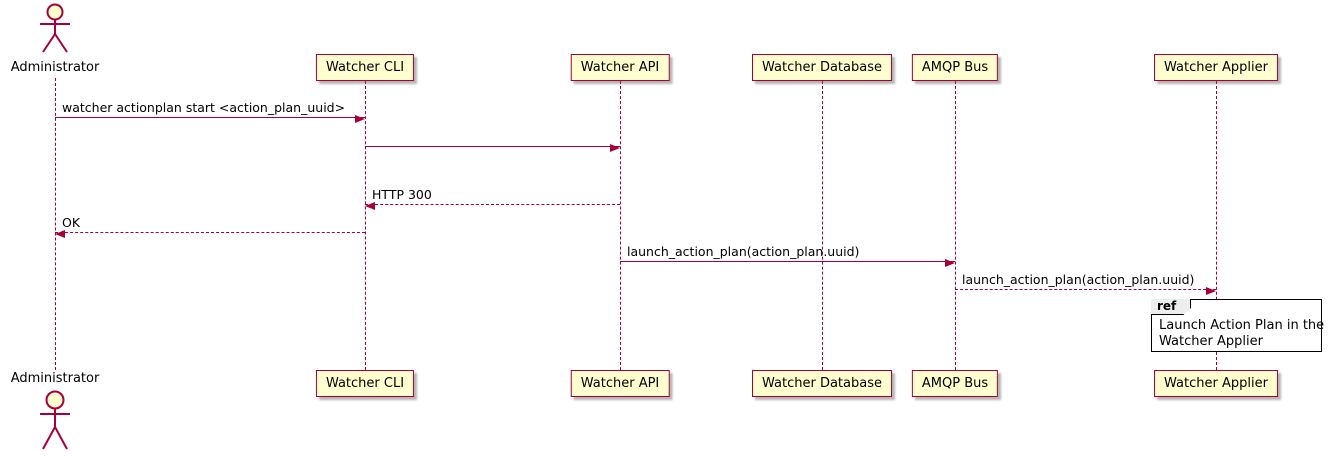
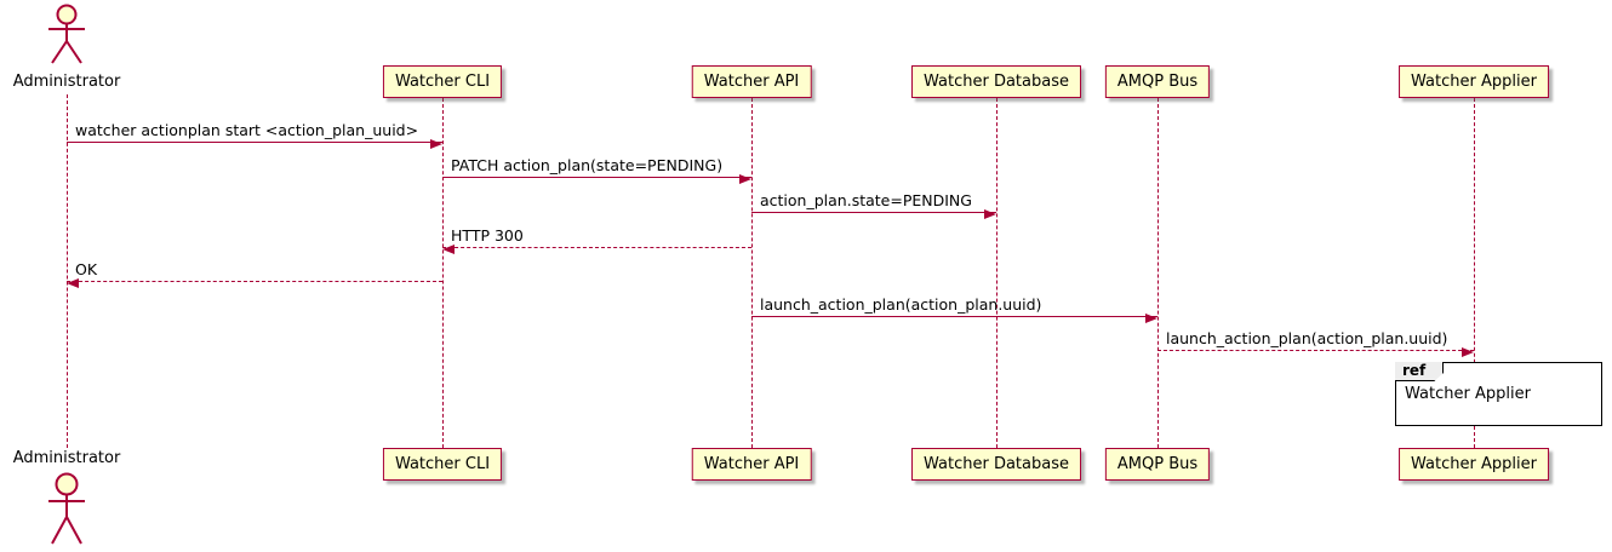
  watcher actionplan start <action_plan_uuid>
+ PATCH action_plan(state=PENDING)
+ action_plan.state=PENDING
  HTTP 300
  OK
  launch_action_plan(action_plan.uuid)
  launch_action_plan(action_plan.uuid)
  Administrator
  Watcher CLI
  Watcher API
  Watcher Database
  AMQP Bus
  Watcher Applier
  Watcher CLI
  Watcher API
  Watcher Database
  AMQP Bus
  Watcher Applier
  Administrator
  ref
- Launch Action Plan in the
  Watcher Applier
